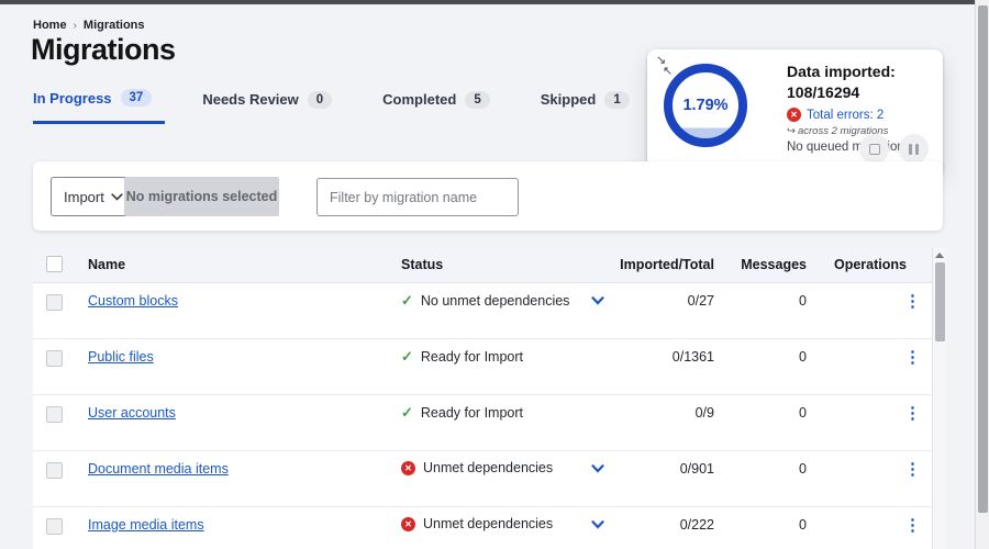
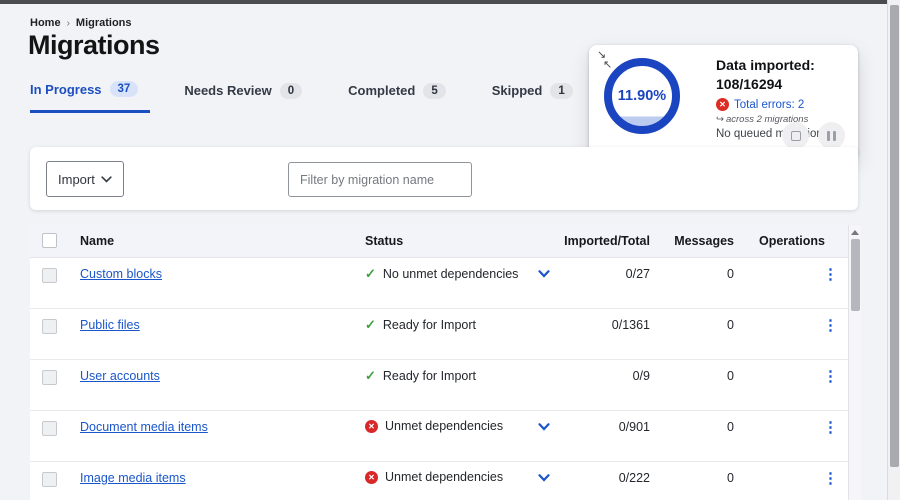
  Home
  ›
  Migrations
  Migrations
  In Progress
  37
  Needs Review
  0
  Completed
  5
  Skipped
  1
  ↘
  ↖
- 1.79%
+ 11.90%
  Data imported:
  108/16294
  ✕
  Total errors: 2
  ↪ across 2 migrations
  Import
- No migrations selected
  Filter by migration name
  Name
  Status
  Imported/Total
  Messages
  Operations
  Custom blocks
  ✓
  No unmet dependencies
  0/27
  0
  ⋮
  Public files
  ✓
  Ready for Import
  0/1361
  0
  ⋮
  User accounts
  ✓
  Ready for Import
  0/9
  0
  ⋮
  Document media items
  ✕
  Unmet dependencies
  0/901
  0
  ⋮
  Image media items
  ✕
  Unmet dependencies
  0/222
  0
  ⋮
